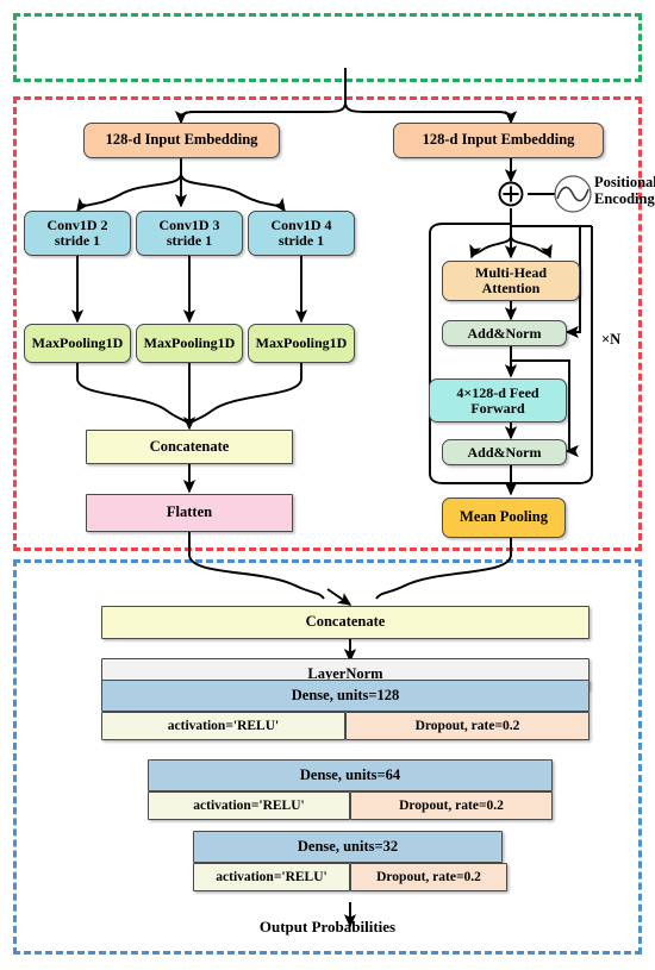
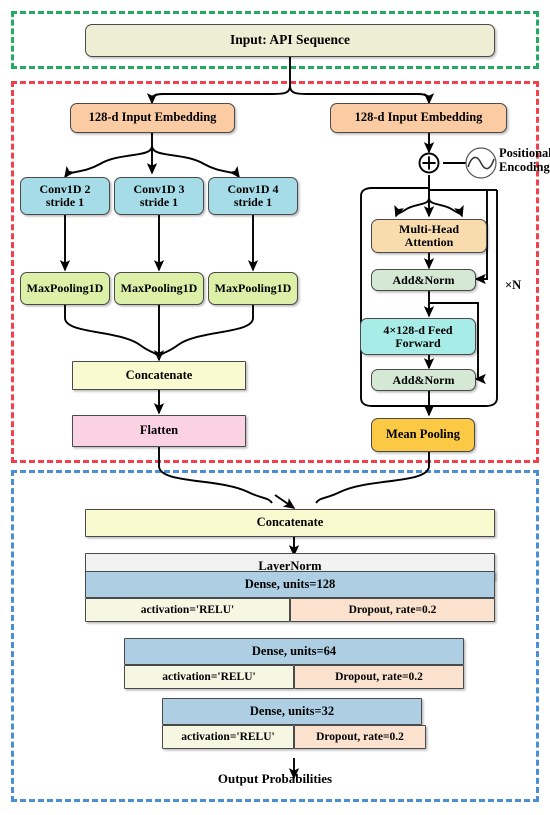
+ Input: API Sequence
  128-d Input Embedding
  Conv1D 2
  stride 1
  Conv1D 3
  stride 1
  Conv1D 4
  stride 1
  MaxPooling1D
  MaxPooling1D
  MaxPooling1D
  Concatenate
  Flatten
  128-d Input Embedding
  Positiona
  Encoding
  Multi-Head
  Attention
  Add&Norm
  4×128-d Feed
  Forward
  Add&Norm
  ×N
  Mean Pooling
  Concatenate
  LayerNorm
  Dense, units=128
  activation='RELU'
  Dropout, rate=0.2
  Dense, units=64
  activation='RELU'
  Dropout, rate=0.2
  Dense, units=32
  activation='RELU'
  Dropout, rate=0.2
  Output Probabilities
